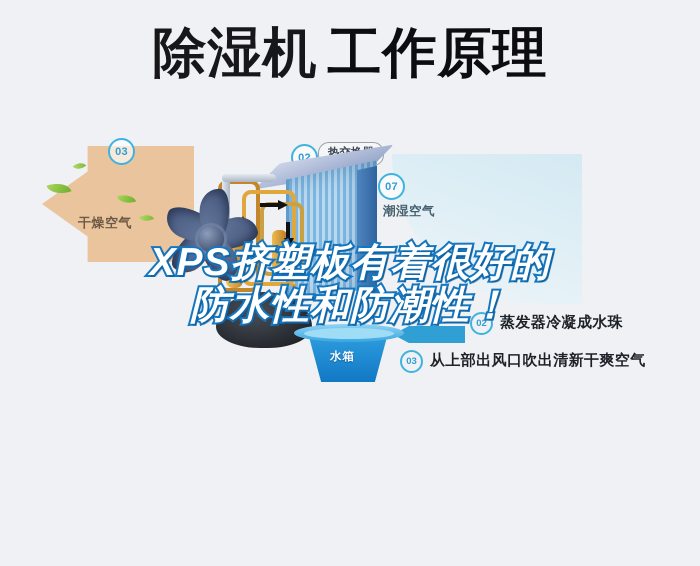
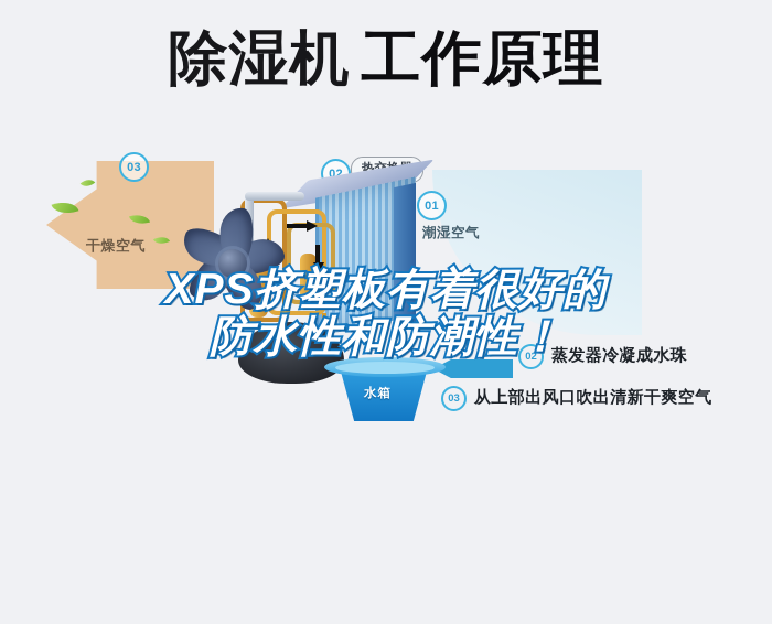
  除湿机 工作原理
- 07
+ 01
  潮湿空气
  干燥空气
  03
  02
  水箱
  02
  蒸发器冷凝成水珠
  03
  从上部出风口吹出清新干爽空气
  XPS挤塑板有着很好的
  防水性和防潮性！
